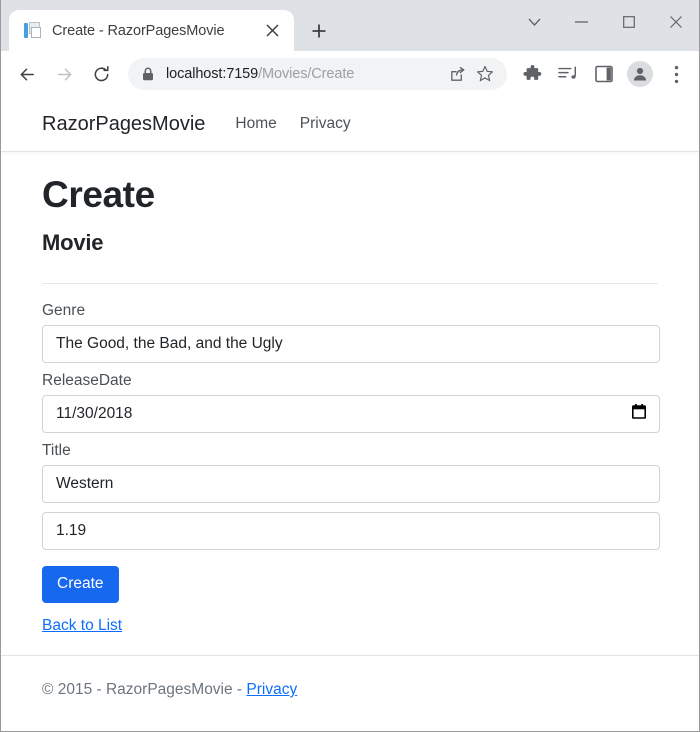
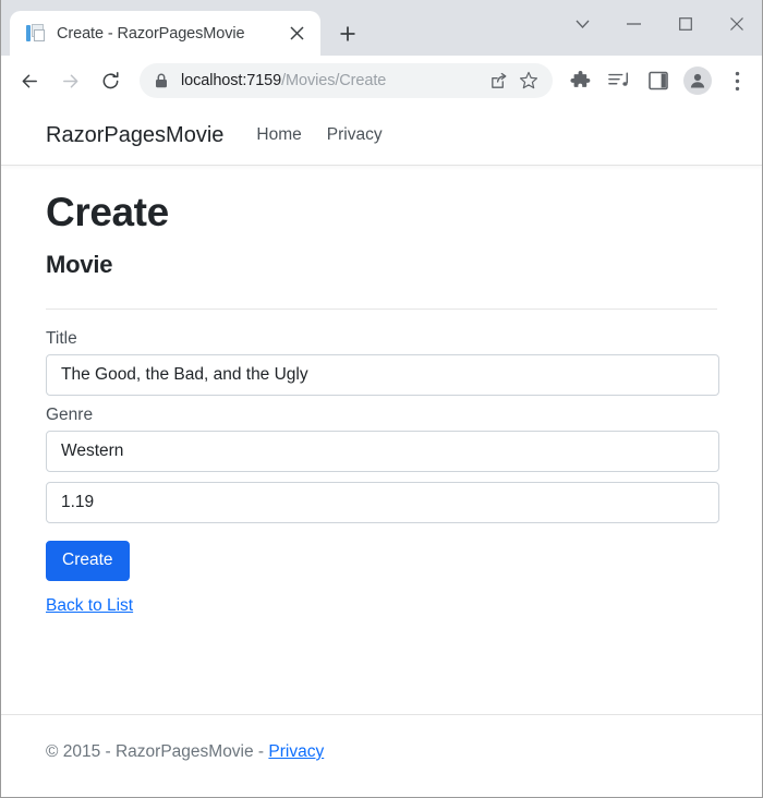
  Create - RazorPagesMovie
  localhost:7159/Movies/Create
  RazorPagesMovie
  Home
  Privacy
  Create
  Movie
- Genre
+ Title
  The Good, the Bad, and the Ugly
- ReleaseDate
- 11/30/2018
- Title
+ Genre
  Western
  1.19
  Create
  Back to List
  © 2015 - RazorPagesMovie - Privacy
